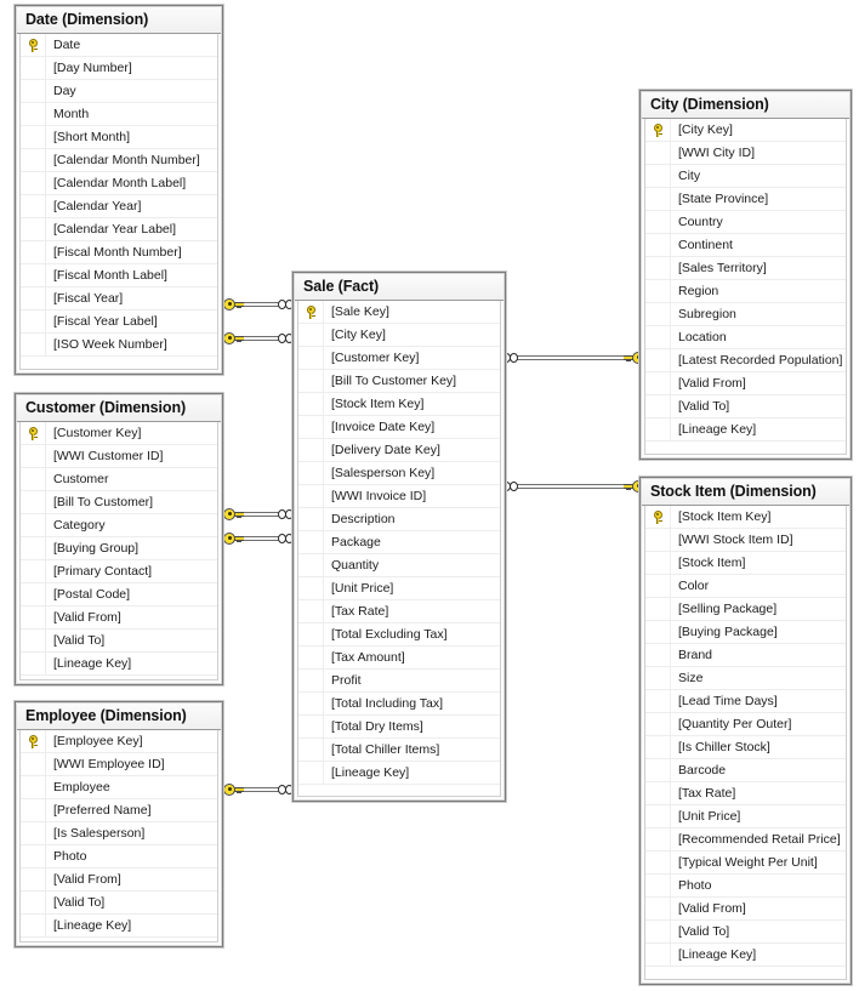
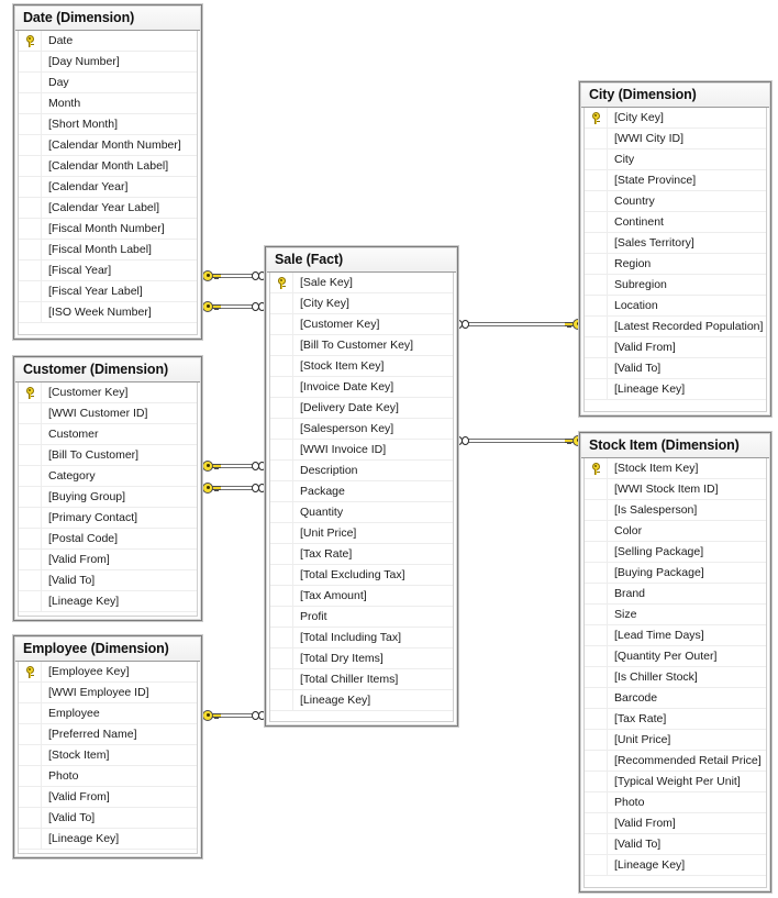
  Date (Dimension)
  Date
  [Day Number]
  Day
  Month
  [Short Month]
  [Calendar Month Number]
  [Calendar Month Label]
  [Calendar Year]
  [Calendar Year Label]
  [Fiscal Month Number]
  [Fiscal Month Label]
  [Fiscal Year]
  [Fiscal Year Label]
  [ISO Week Number]
  Customer (Dimension)
  [Customer Key]
  [WWI Customer ID]
  Customer
  [Bill To Customer]
  Category
  [Buying Group]
  [Primary Contact]
  [Postal Code]
  [Valid From]
  [Valid To]
  [Lineage Key]
  Employee (Dimension)
  [Employee Key]
  [WWI Employee ID]
  Employee
  [Preferred Name]
- [Is Salesperson]
+ [Stock Item]
  Photo
  [Valid From]
  [Valid To]
  [Lineage Key]
  Sale (Fact)
  [Sale Key]
  [City Key]
  [Customer Key]
  [Bill To Customer Key]
  [Stock Item Key]
  [Invoice Date Key]
  [Delivery Date Key]
  [Salesperson Key]
  [WWI Invoice ID]
  Description
  Package
  Quantity
  [Unit Price]
  [Tax Rate]
  [Total Excluding Tax]
  [Tax Amount]
  Profit
  [Total Including Tax]
  [Total Dry Items]
  [Total Chiller Items]
  [Lineage Key]
  City (Dimension)
  [City Key]
  [WWI City ID]
  City
  [State Province]
  Country
  Continent
  [Sales Territory]
  Region
  Subregion
  Location
  [Latest Recorded Population]
  [Valid From]
  [Valid To]
  [Lineage Key]
  Stock Item (Dimension)
  [Stock Item Key]
  [WWI Stock Item ID]
- [Stock Item]
+ [Is Salesperson]
  Color
  [Selling Package]
  [Buying Package]
  Brand
  Size
  [Lead Time Days]
  [Quantity Per Outer]
  [Is Chiller Stock]
  Barcode
  [Tax Rate]
  [Unit Price]
  [Recommended Retail Price]
  [Typical Weight Per Unit]
  Photo
  [Valid From]
  [Valid To]
  [Lineage Key]
